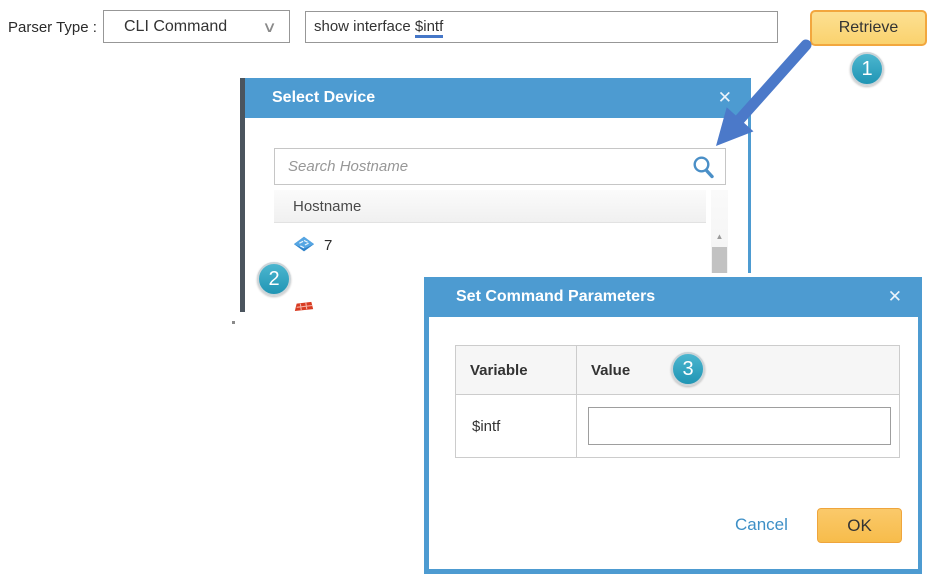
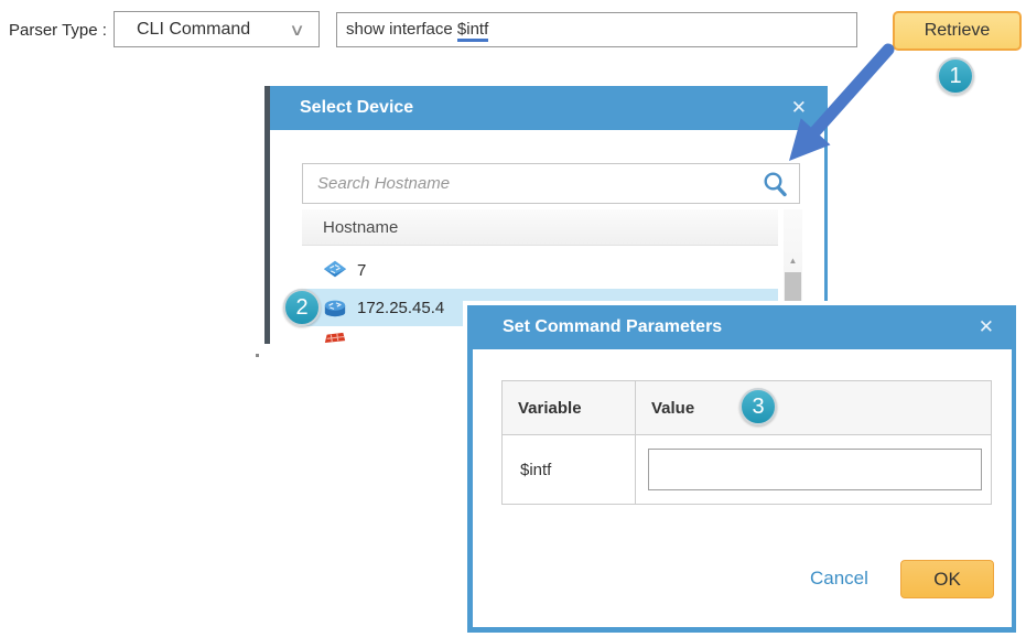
  Parser Type :
  CLI Command
  ∨
  show interface $intf
  Retrieve
  Select Device
  ✕
  Search Hostname
  Hostname
  7
+ 172.25.45.4
  ▲
  Set Command Parameters
  ✕
  Variable	Value
  $intf
  Cancel
  OK
  1
  2
  3
